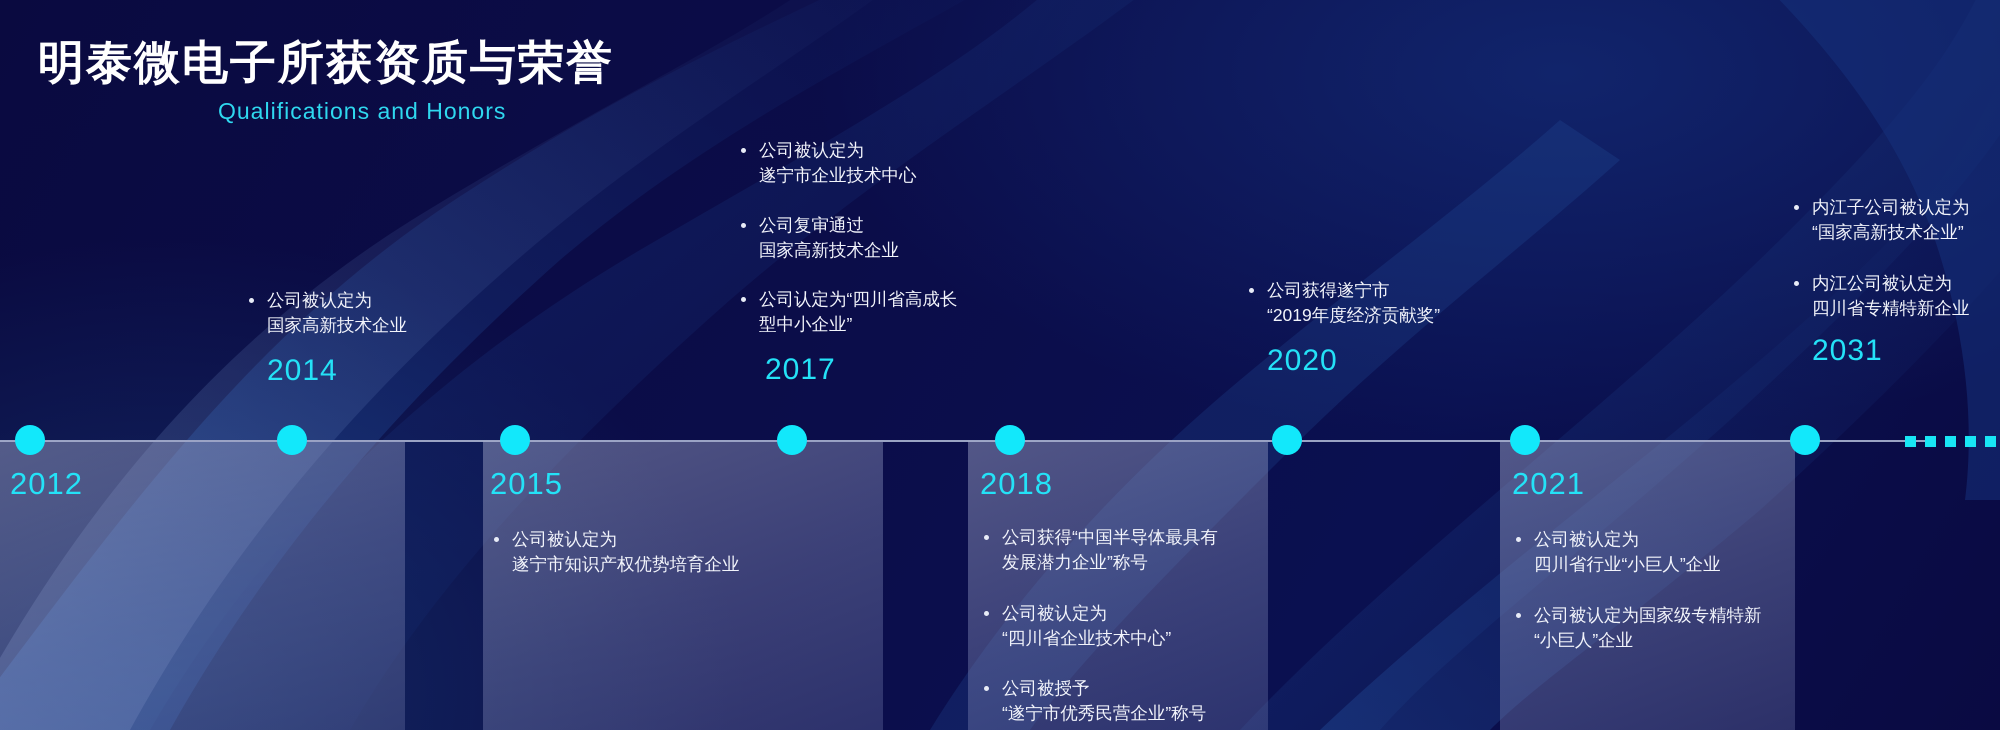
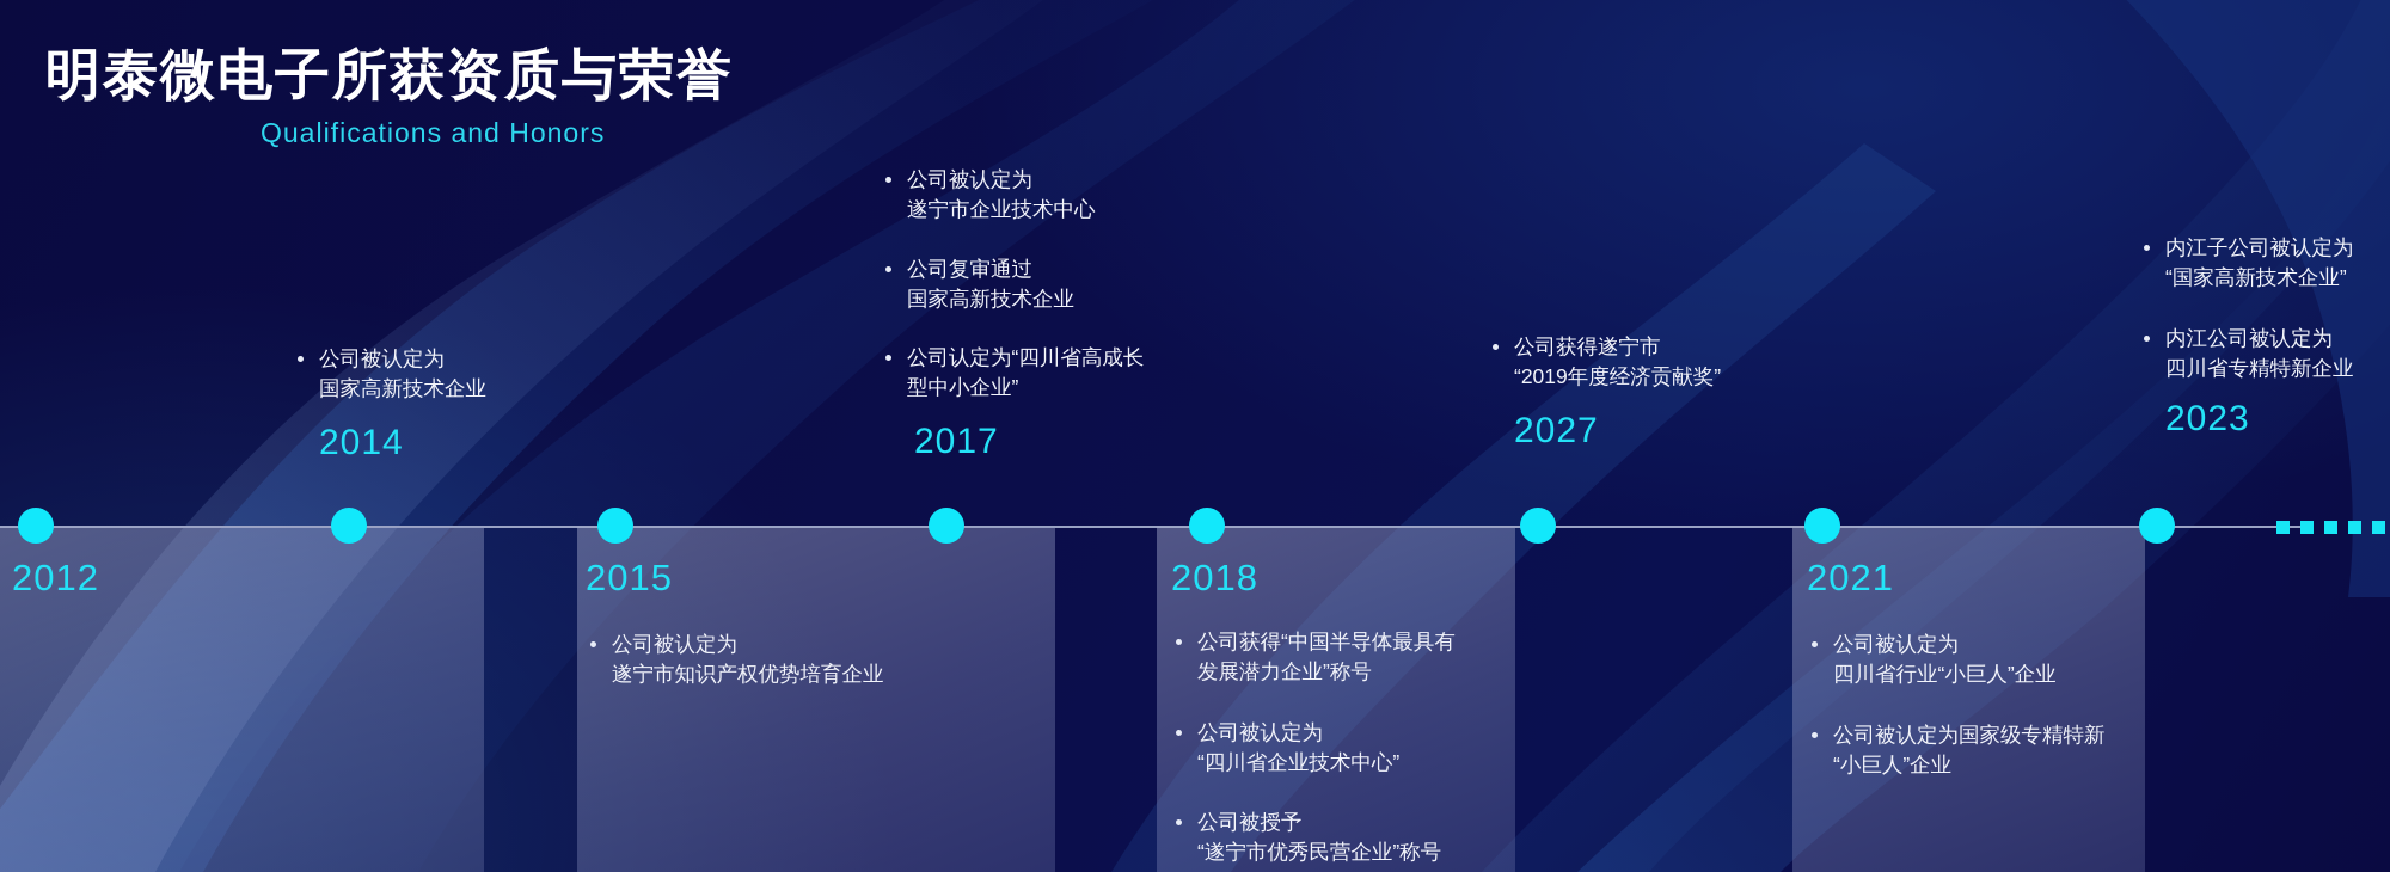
  明泰微电子所获资质与荣誉
  Qualifications and Honors
  2012
  公司被认定为
  国家高新技术企业
  2014
  2015
  公司被认定为
  遂宁市知识产权优势培育企业
  公司被认定为
  遂宁市企业技术中心
  公司复审通过
  国家高新技术企业
  公司认定为“四川省高成长
  型中小企业”
  2017
  2018
  公司获得“中国半导体最具有
  发展潜力企业”称号
  公司被认定为
  “四川省企业技术中心”
  公司被授予
  “遂宁市优秀民营企业”称号
  公司获得遂宁市
  “2019年度经济贡献奖”
- 2020
+ 2027
  2021
  公司被认定为
  四川省行业“小巨人”企业
  公司被认定为国家级专精特新
  “小巨人”企业
  内江子公司被认定为
  “国家高新技术企业”
  内江公司被认定为
  四川省专精特新企业
- 2031
+ 2023
